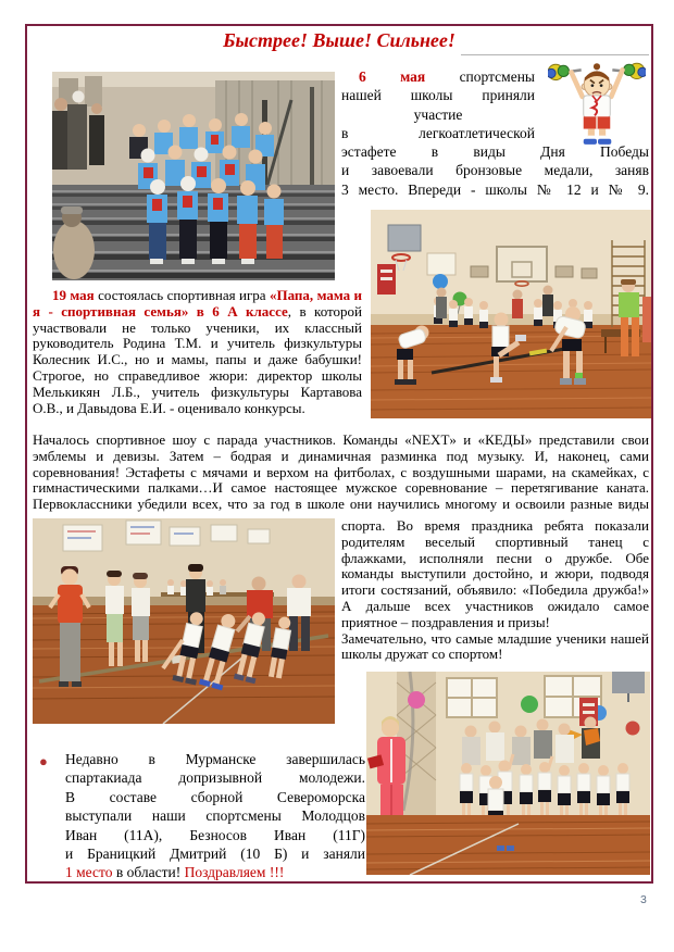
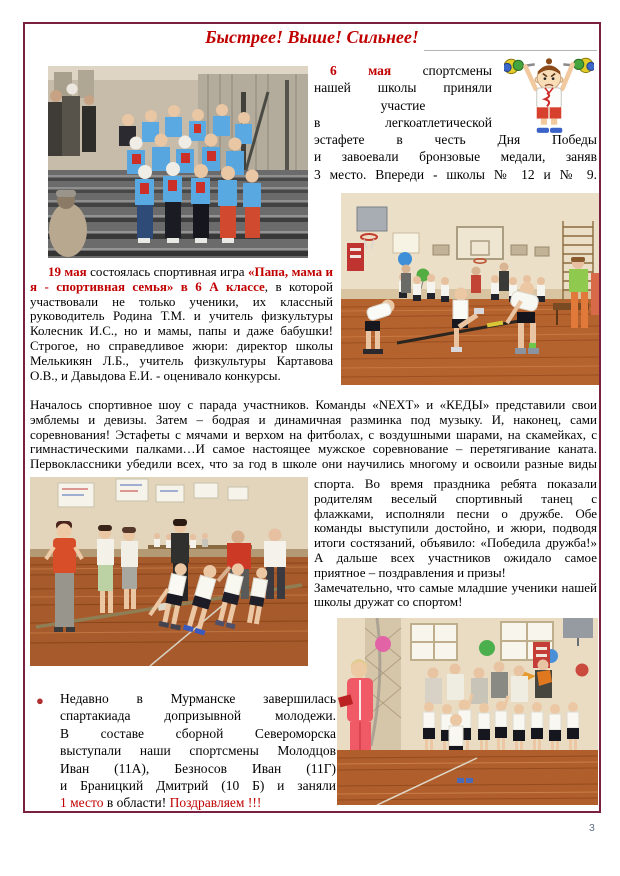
  Быстрее! Выше! Сильнее!
  6 мая спортсмены
  нашей школы приняли
  участие
  в легкоатлетической
- эстафете в виды Дня Победы
+ эстафете в честь Дня Победы
  и завоевали бронзовые медали, заняв
  3 место. Впереди - школы № 12 и № 9.
  19 мая состоялась спортивная игра «Папа, мама и я - спортивная семья» в 6 А классе, в которой участвовали не только ученики, их классный руководитель Родина Т.М. и учитель физкультуры Колесник И.С., но и мамы, папы и даже бабушки! Строгое, но справедливое жюри: директор школы Мелькикян Л.Б., учитель физкультуры Картавова О.В., и Давыдова Е.И. - оценивало конкурсы.
  Началось спортивное шоу с парада участников. Команды «NEXT» и «КЕДЫ» представили свои эмблемы и девизы. Затем – бодрая и динамичная разминка под музыку. И, наконец, сами соревнования! Эстафеты с мячами и верхом на фитболах, с воздушными шарами, на скамейках, с гимнастическими палками…И самое настоящее мужское соревнование – перетягивание каната. Первоклассники убедили всех, что за год в школе они научились многому и освоили разные виды
  спорта. Во время праздника ребята показали родителям веселый спортивный танец с флажками, исполняли песни о дружбе. Обе команды выступили достойно, и жюри, подводя итоги состязаний, объявило: «Победила дружба!» А дальше всех участников ожидало самое приятное – поздравления и призы!
  Замечательно, что самые младшие ученики нашей школы дружат со спортом!
  ●
  Недавно в Мурманске завершилась
  спартакиада допризывной молодежи.
  В составе сборной Североморска
  выступали наши спортсмены Молодцов
  Иван (11А), Безносов Иван (11Г)
  и Браницкий Дмитрий (10 Б) и заняли
  1 место в области! Поздравляем !!!
  3
